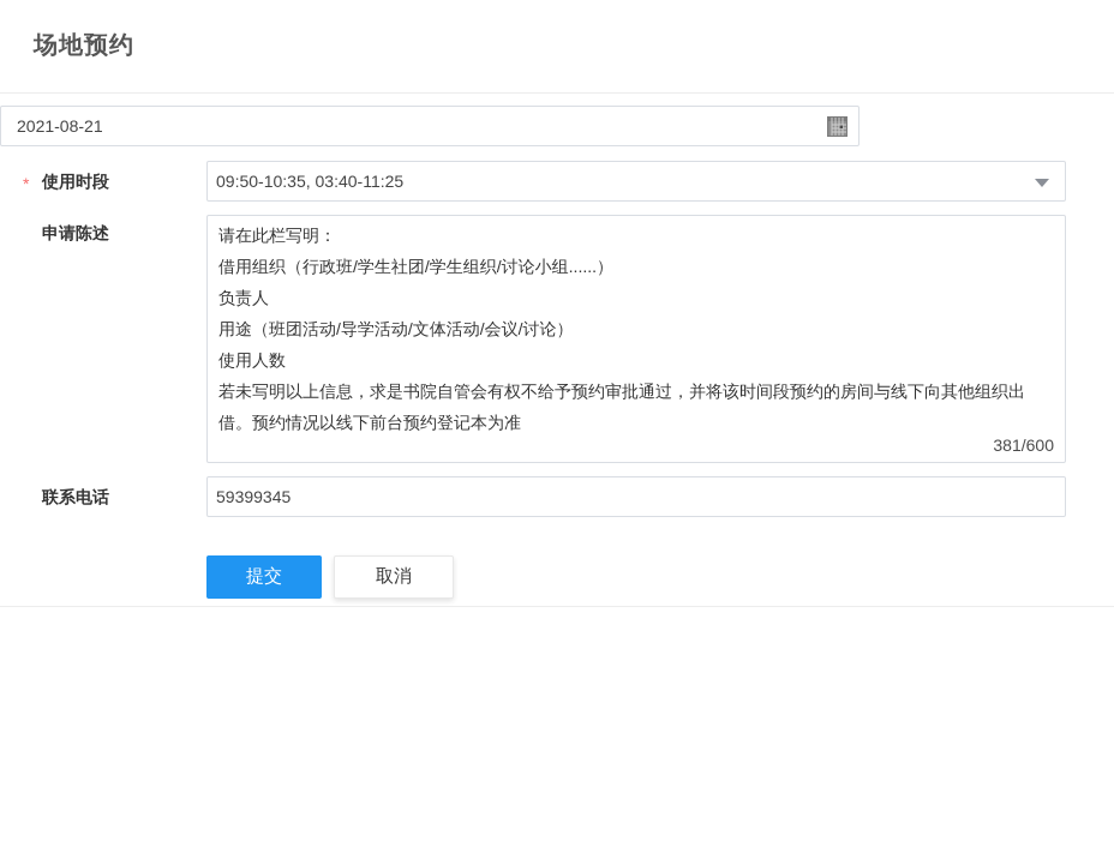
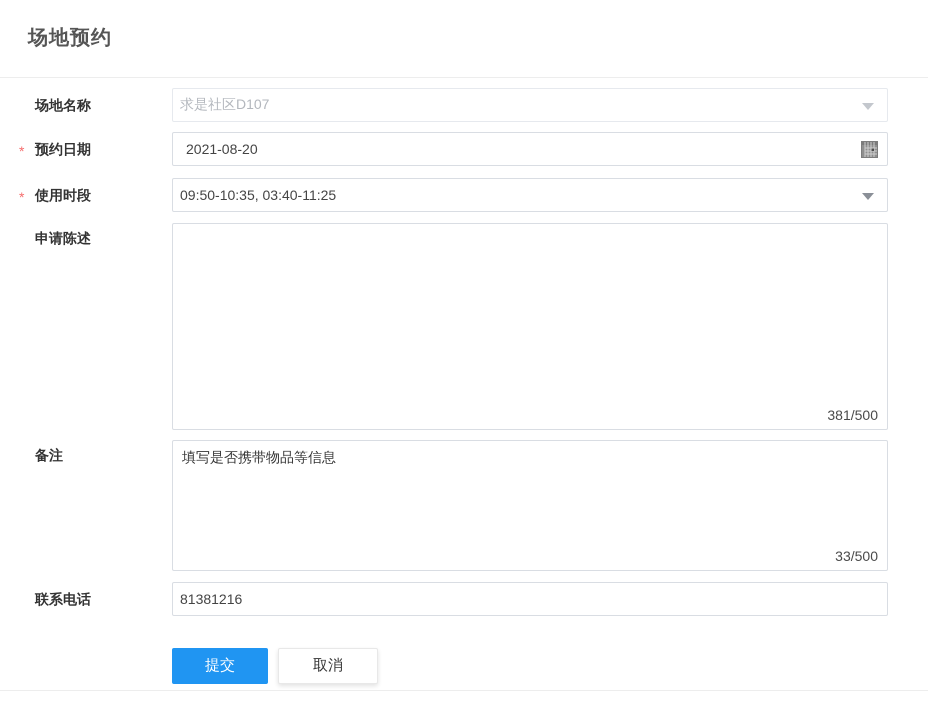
  场地预约
+ 场地名称
+ 求是社区D107
+ * 预约日期
- 2021-08-21
+ 2021-08-20
  * 使用时段
  09:50-10:35, 03:40-11:25
  申请陈述
- 请在此栏写明：
- 借用组织（行政班/学生社团/学生组织/讨论小组......）
- 负责人
- 用途（班团活动/导学活动/文体活动/会议/讨论）
- 使用人数
- 若未写明以上信息，求是书院自管会有权不给予预约审批通过，并将该时间段预约的房间与线下向其他组织出借。预约情况以线下前台预约登记本为准
- 381/600
+ 381/500
+ 备注
+ 填写是否携带物品等信息
+ 33/500
  联系电话
- 59399345
+ 81381216
  提交
  取消
